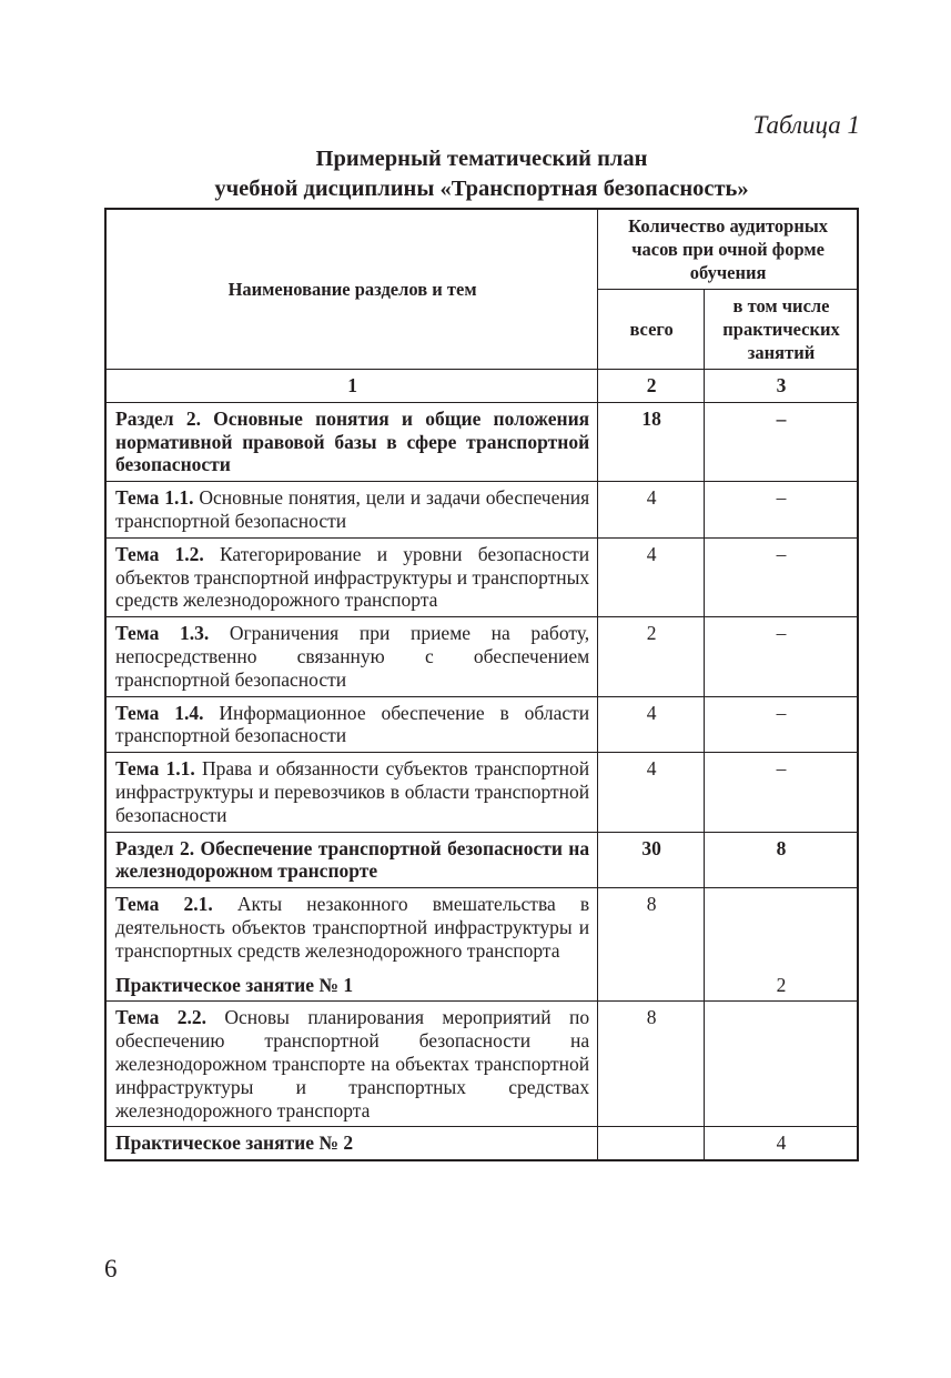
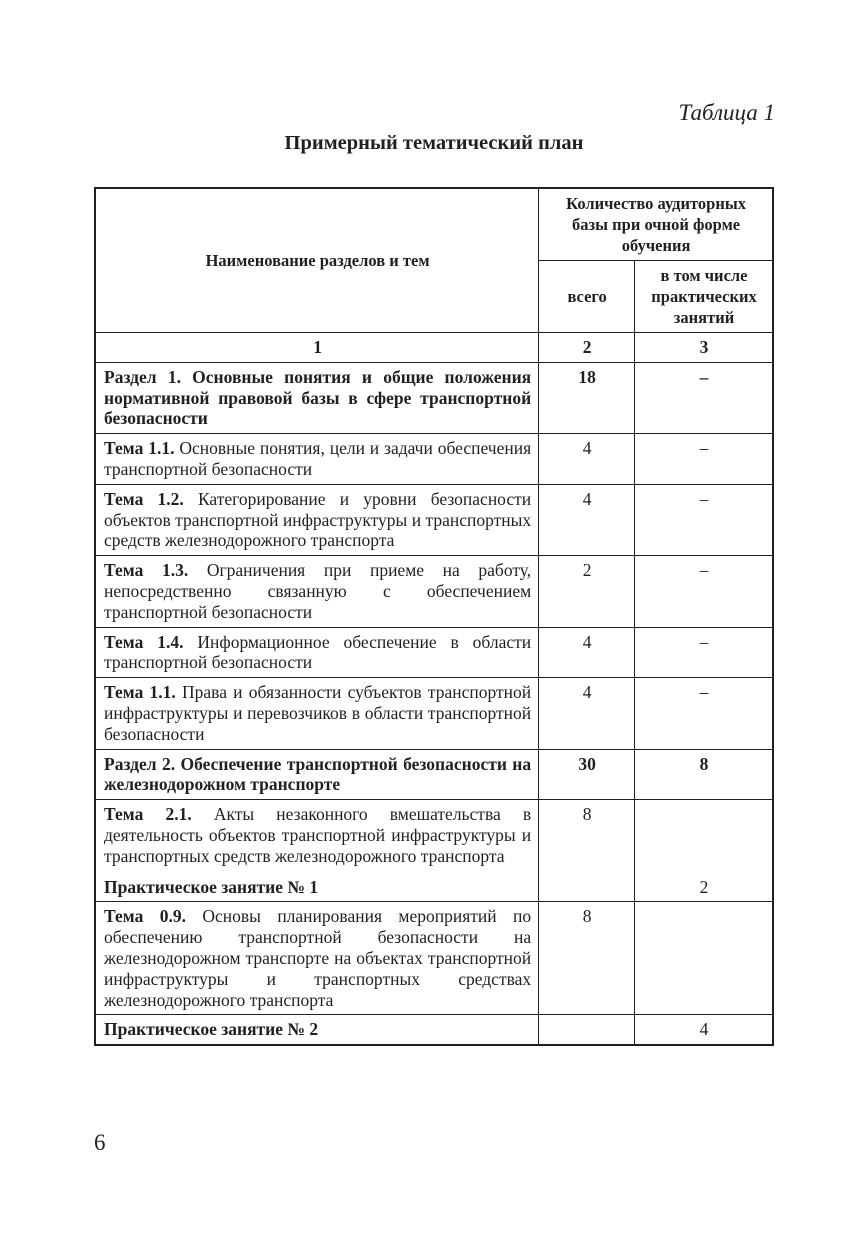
  Таблица 1
  Примерный тематический план
- учебной дисциплины «Транспортная безопасность»
- Наименование разделов и тем	Количество аудиторных часов при очной форме обучения
+ Наименование разделов и тем	Количество аудиторных базы при очной форме обучения
  всего	в том числе практических занятий
  1	2	3
- Раздел 2. Основные понятия и общие положения нормативной правовой базы в сфере транспорт­ной безопасности	18	–
+ Раздел 1. Основные понятия и общие положения нормативной правовой базы в сфере транспорт­ной безопасности	18	–
  Тема 1.1. Основные понятия, цели и задачи обеспечения транспортной безопасности	4	–
  Тема 1.2. Категорирование и уровни безопас­ности объектов транспортной инфраструктуры и транспортных средств железнодорожного транспорта	4	–
  Тема 1.3. Ограничения при приеме на работу, непосредственно связанную с обеспечением транспортной безопасности	2	–
  Тема 1.4. Информационное обеспечение в об­ласти транспортной безопасности	4	–
  Тема 1.1. Права и обязанности субъектов транспортной инфраструктуры и перевозчи­ков в области транспортной безопасности	4	–
  Раздел 2. Обеспечение транспортной безопасно­сти на железнодорожном транспорте	30	8
  Тема 2.1. Акты незаконного вмешательства в деятельность объектов транспортной инфра­структуры и транспортных средств железнодо­рожного транспорта Практическое занятие № 1	8	2
- Тема 2.2. Основы планирования мероприятий по обеспечению транспортной безопасности на железнодорожном транспорте на объектах транспортной инфраструктуры и транспорт­ных средствах железнодорожного транспорта	8
+ Тема 0.9. Основы планирования мероприятий по обеспечению транспортной безопасности на железнодорожном транспорте на объектах транспортной инфраструктуры и транспорт­ных средствах железнодорожного транспорта	8
  Практическое занятие № 2		4
  6
